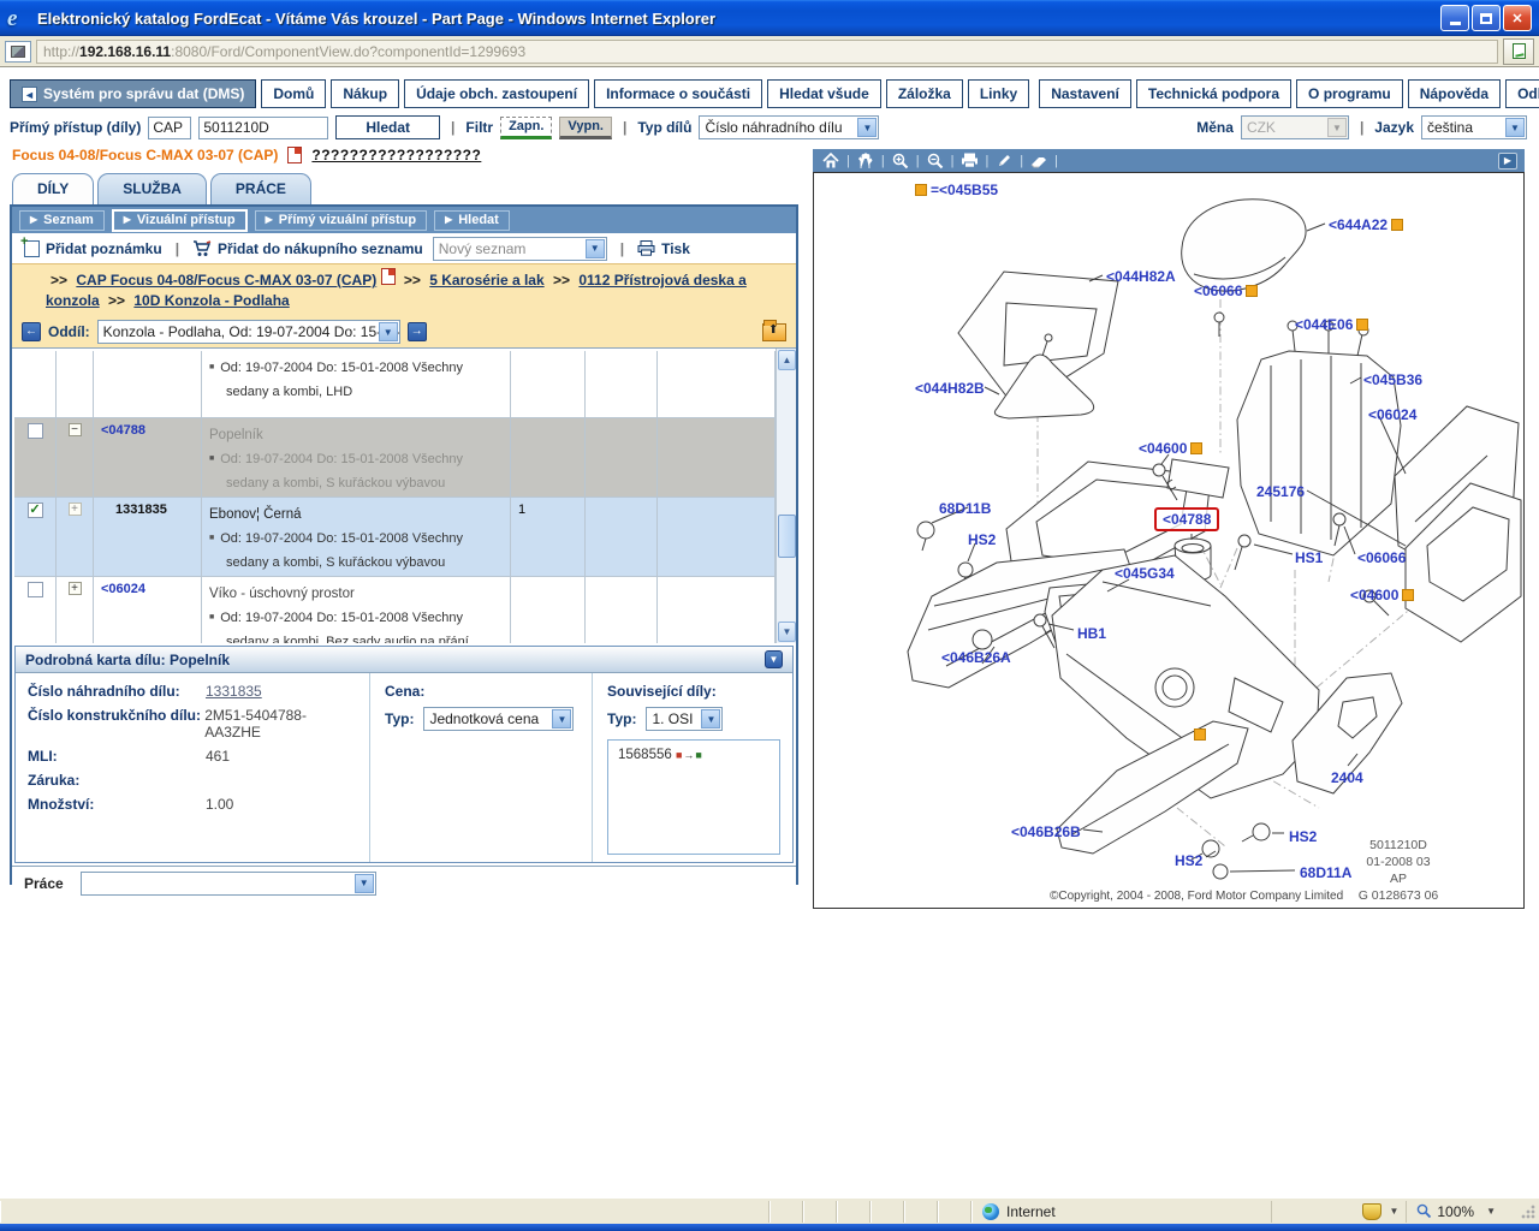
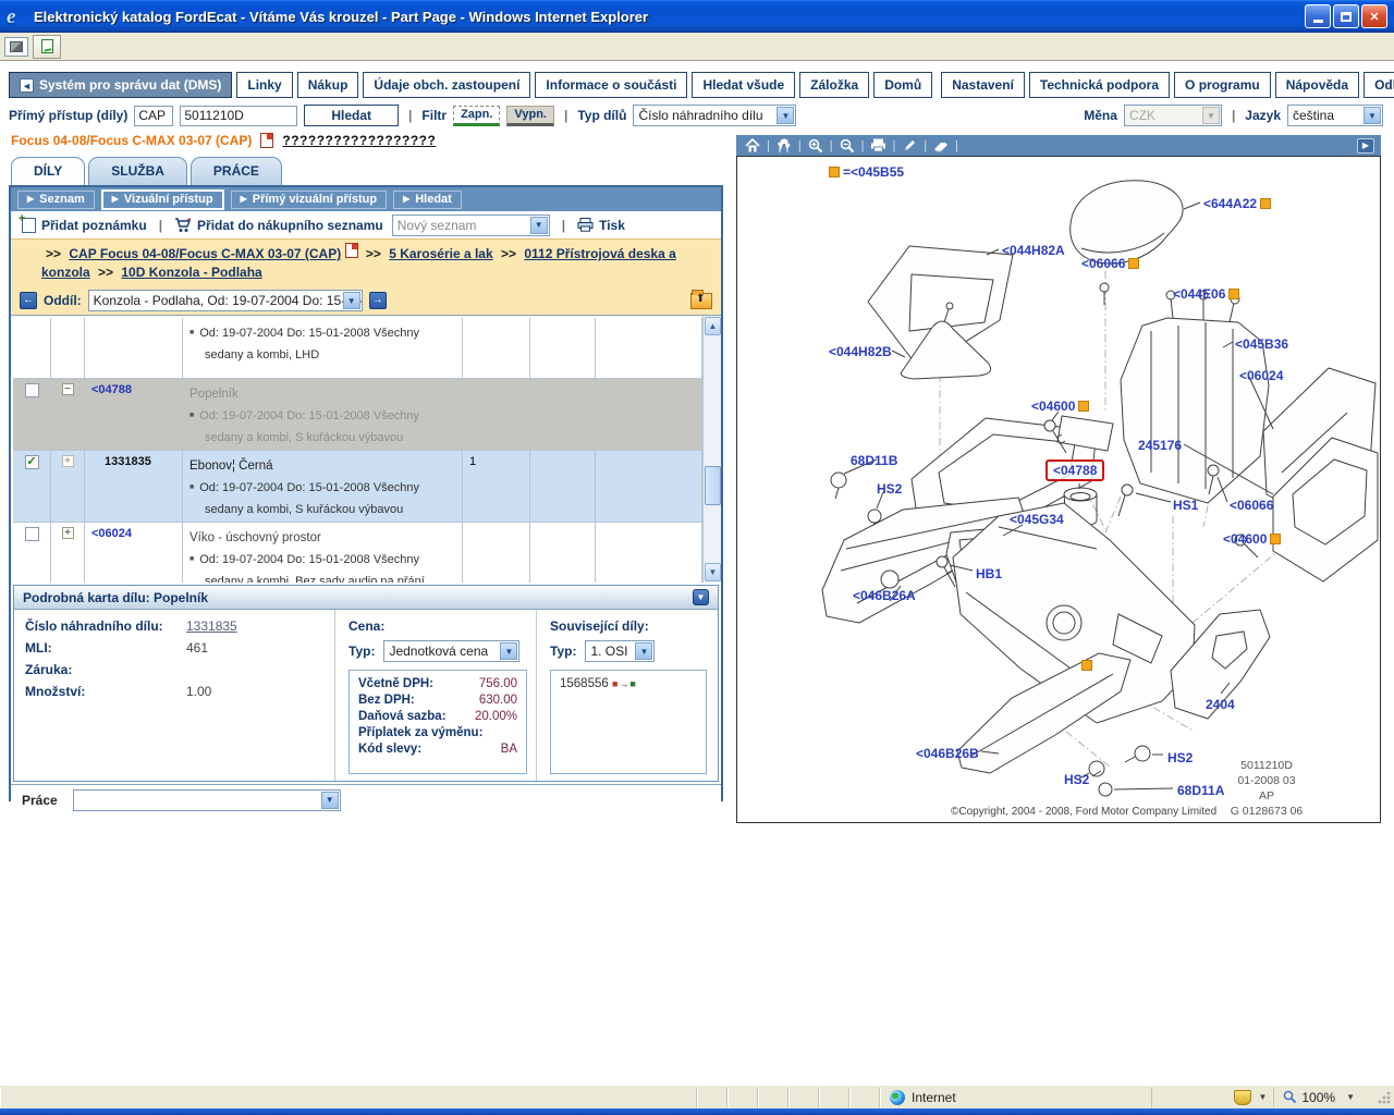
  e
  Elektronický katalog FordEcat - Vítáme Vás krouzel - Part Page - Windows Internet Explorer
  ✕
- http://
- 192.168.16.11
- :8080/Ford/ComponentView.do?componentId=1299693
  ◄
  Systém pro správu dat (DMS)
- Domů
+ Linky
  Nákup
  Údaje obch. zastoupení
  Informace o součásti
  Hledat všude
  Záložka
- Linky
+ Domů
  Nastavení
  Technická podpora
  O programu
  Nápověda
  Přímý přístup (díly)
  CAP
  5011210D
  Hledat
  |
  Filtr
  Zapn.
  Vypn.
  |
  Typ dílů
  Číslo náhradního dílu
  ▼
  Měna
  CZK
  ▼
  |
  Jazyk
  čeština
  ▼
  Focus 04-08/Focus C-MAX 03-07 (CAP)
  ??????????????????
  DÍLY
  SLUŽBA
  PRÁCE
  ▶
  Seznam
  ▶
  Vizuální přístup
  ▶
  Přímý vizuální přístup
  ▶
  Hledat
  Přidat poznámku
  |
  Přidat do nákupního seznamu
  Nový seznam
  ▼
  |
  Tisk
  >> CAP Focus 04-08/Focus C-MAX 03-07 (CAP) >> 5 Karosérie a lak >> 0112 Přístrojová deska a konzola >> 10D Konzola - Podlaha
  ←
  Oddíl:
  Konzola - Podlaha, Od: 19-07-2004 Do: 15
  ▼
  →
  Od: 19-07-2004 Do: 15-01-2008 Všechny
  sedany a kombi, LHD
  −
  <04788
  Popelník
  Od: 19-07-2004 Do: 15-01-2008 Všechny
  sedany a kombi, S kuřáckou výbavou
  ✓
  +
  1331835
  Ebonov¦ Černá
  Od: 19-07-2004 Do: 15-01-2008 Všechny
  sedany a kombi, S kuřáckou výbavou
  1
  +
  <06024
  Víko - úschovný prostor
  Od: 19-07-2004 Do: 15-01-2008 Všechny
  sedany a kombi, Bez sady audio na přání
  ▲
  ▼
  Podrobná karta dílu: Popelník
  ▼
  Číslo náhradního dílu:
  1331835
- Číslo konstrukčního dílu:
- 2M51-5404788-AA3ZHE
  MLI:
  461
  Záruka:
  Množství:
  1.00
  Cena:
  Typ:
  Jednotková cena
  ▼
+ Včetně DPH:
+ 756.00
+ Bez DPH:
+ 630.00
+ Daňová sazba:
+ 20.00%
+ Příplatek za výměnu:
+ Kód slevy:
+ BA
  Související díly:
  Typ:
  1. OSI
  ▼
  1568556 ■→■
  Práce
  ▼
  |
  |
  |
  |
  |
  |
  |
  ▶
  =<045B55
  <644A22
  <044H82A
  <06066
  <044E06
  <045B36
  <044H82B
  <06024
  <04600
  245176
  68D11B
  <04788
  HS2
  HS1
  <06066
  <045G34
  <04600
  HB1
  <046B26A
  2404
  <046B26B
  HS2
  HS2
  68D11A
  5011210D
  01-2008 03
  AP
  G 0128673 06
  ©Copyright, 2004 - 2008, Ford Motor Company Limited
  Internet
  ▼
  100%
  ▼
